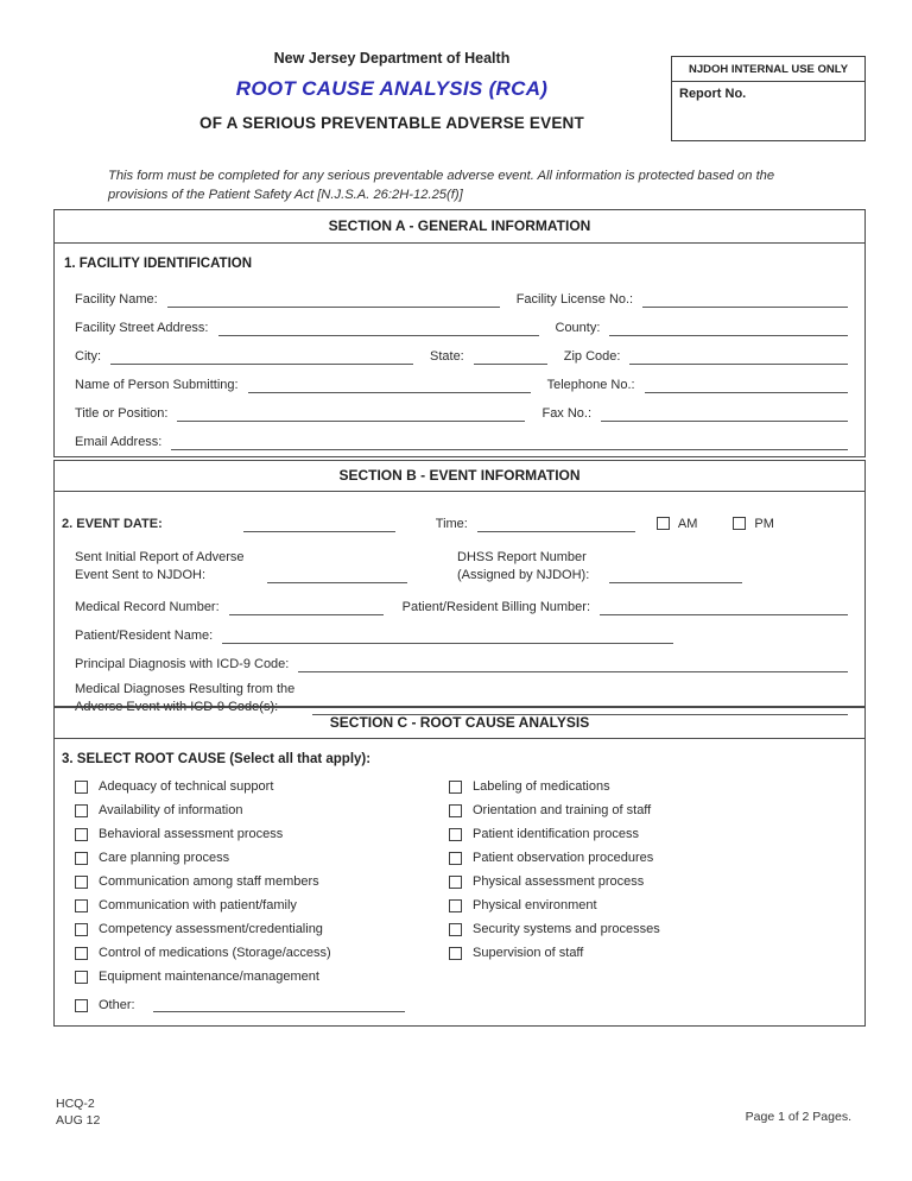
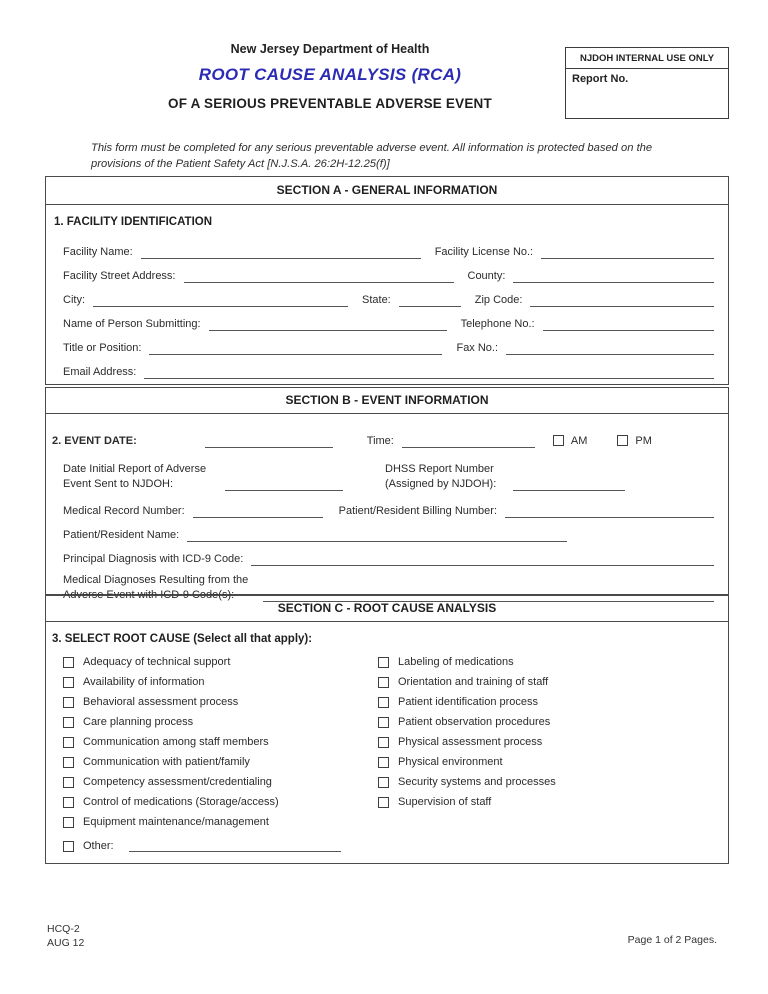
  New Jersey Department of Health
  ROOT CAUSE ANALYSIS (RCA)
  OF A SERIOUS PREVENTABLE ADVERSE EVENT
  NJDOH INTERNAL USE ONLY
  Report No.
  This form must be completed for any serious preventable adverse event. All information is protected based on the provisions of the Patient Safety Act [N.J.S.A. 26:2H-12.25(f)]
  SECTION A - GENERAL INFORMATION
  1. FACILITY IDENTIFICATION
  Facility Name:
  Facility License No.:
  Facility Street Address:
  County:
  City:
  State:
  Zip Code:
  Name of Person Submitting:
  Telephone No.:
  Title or Position:
  Fax No.:
  Email Address:
  SECTION B - EVENT INFORMATION
  2. EVENT DATE:
  Time:
  AM
  PM
- Sent Initial Report of Adverse
+ Date Initial Report of Adverse
  Event Sent to NJDOH:
  DHSS Report Number
  (Assigned by NJDOH):
  Medical Record Number:
  Patient/Resident Billing Number:
  Patient/Resident Name:
  Principal Diagnosis with ICD-9 Code:
  Medical Diagnoses Resulting from the
  Adverse Event with ICD-9 Code(s):
  SECTION C - ROOT CAUSE ANALYSIS
  3. SELECT ROOT CAUSE (Select all that apply):
  Adequacy of technical support
  Availability of information
  Behavioral assessment process
  Care planning process
  Communication among staff members
  Communication with patient/family
  Competency assessment/credentialing
  Control of medications (Storage/access)
  Equipment maintenance/management
  Other:
  Labeling of medications
  Orientation and training of staff
  Patient identification process
  Patient observation procedures
  Physical assessment process
  Physical environment
  Security systems and processes
  Supervision of staff
  HCQ-2
  AUG 12
  Page 1 of 2 Pages.
